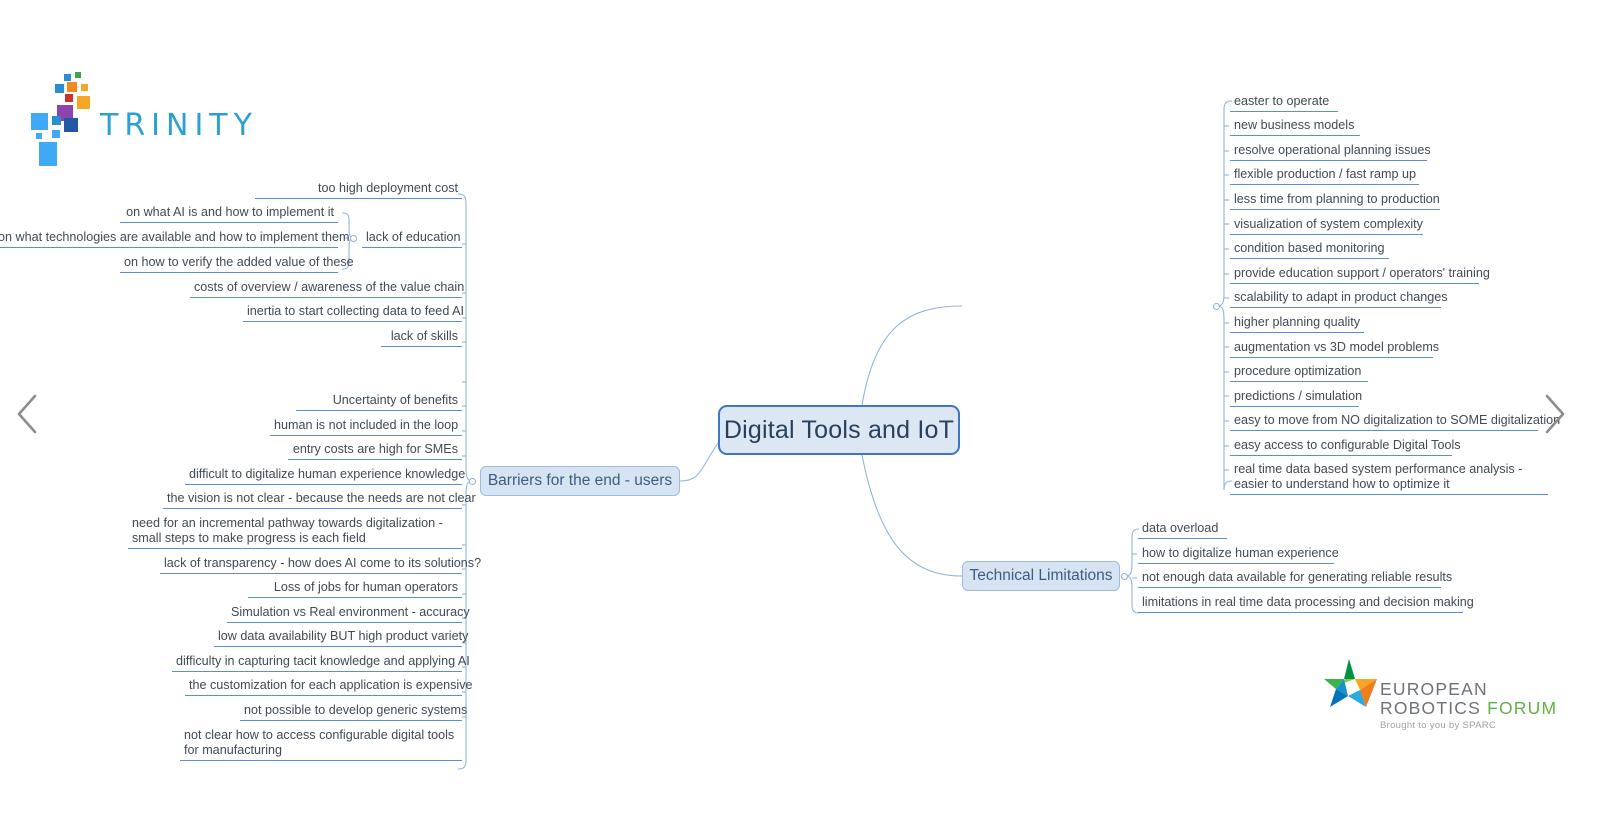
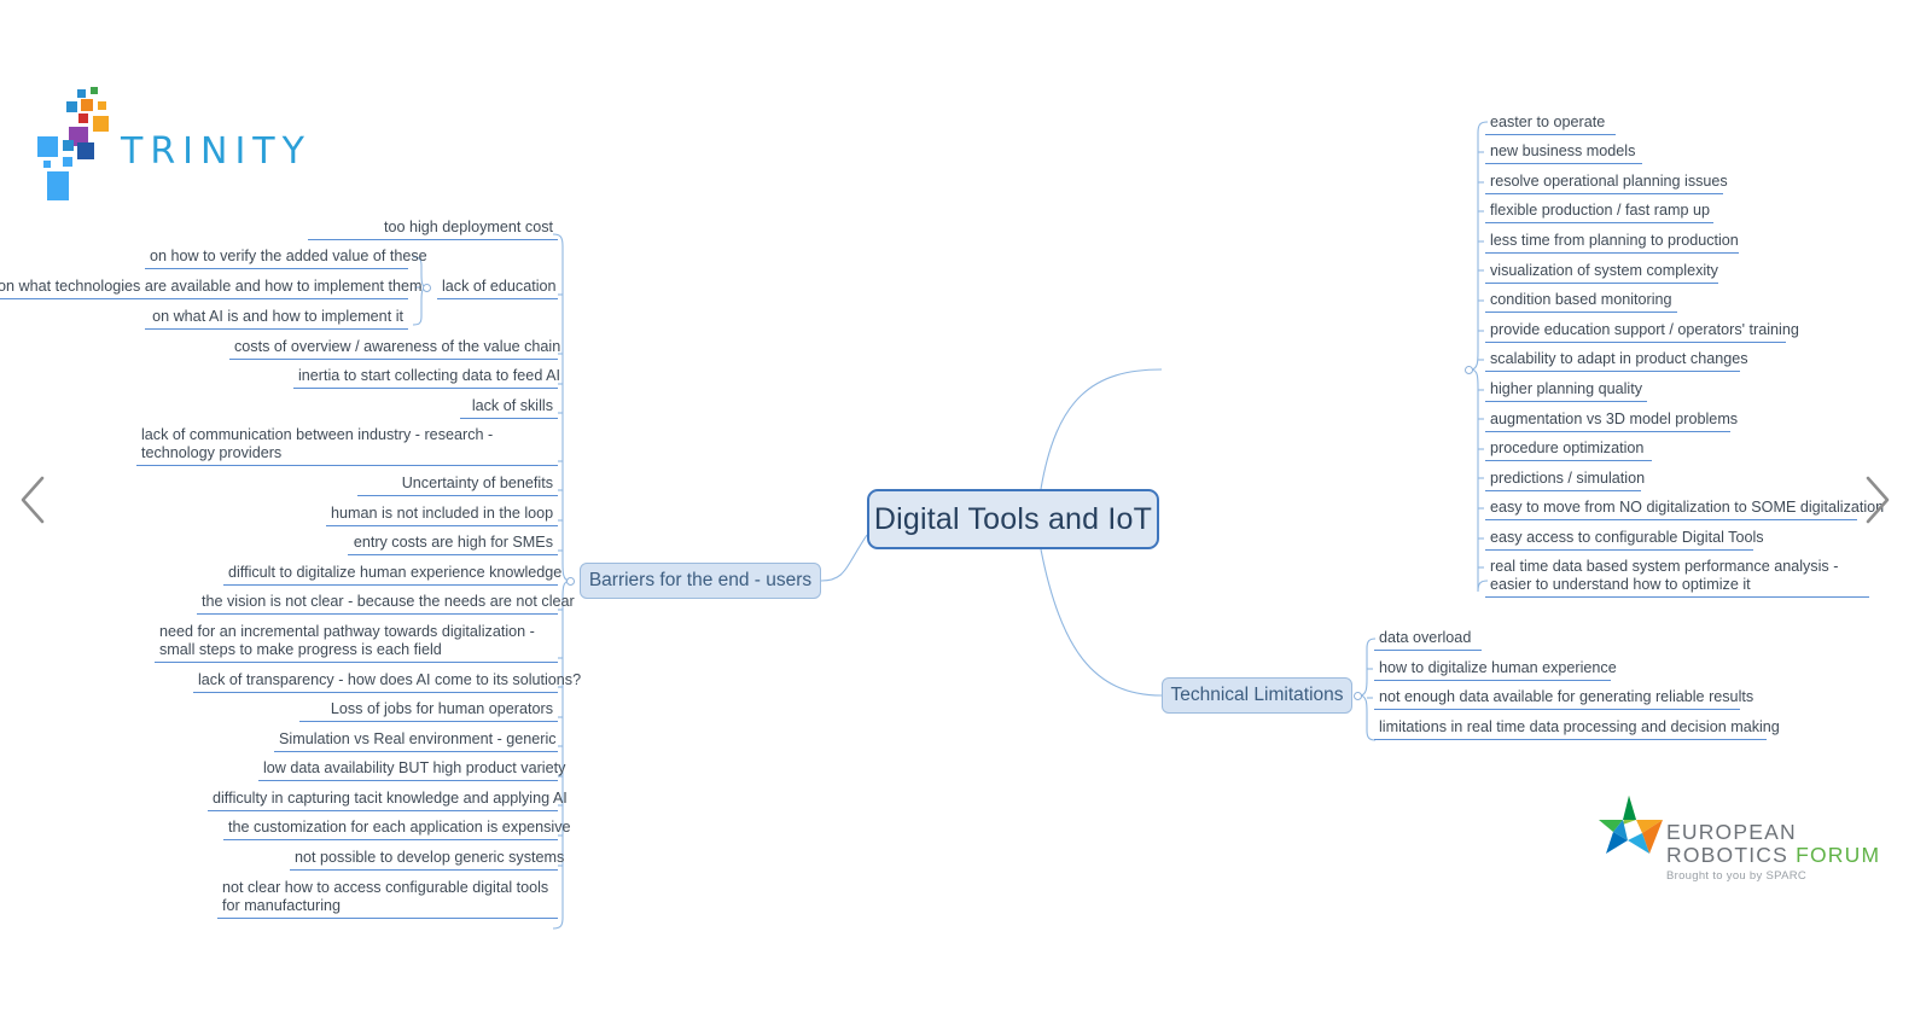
  Digital Tools and IoT
  Barriers for the end - users
  Technical Limitations
  too high deployment cost
  lack of education
- on what AI is and how to implement it
+ on how to verify the added value of these
  on what technologies are available and how to implement them
- on how to verify the added value of these
+ on what AI is and how to implement it
  costs of overview / awareness of the value chain
  inertia to start collecting data to feed AI
  lack of skills
+ lack of communication between industry - research - technology providers
  Uncertainty of benefits
  human is not included in the loop
  entry costs are high for SMEs
  difficult to digitalize human experience knowledge
  the vision is not clear - because the needs are not clear
  need for an incremental pathway towards digitalization - small steps to make progress is each field
  lack of transparency - how does AI come to its solutions?
  Loss of jobs for human operators
- Simulation vs Real environment - accuracy
+ Simulation vs Real environment - generic
  low data availability BUT high product variety
  difficulty in capturing tacit knowledge and applying AI
  the customization for each application is expensive
  not possible to develop generic systems
  not clear how to access configurable digital tools for manufacturing
  easter to operate
  new business models
  resolve operational planning issues
  flexible production / fast ramp up
  less time from planning to production
  visualization of system complexity
  condition based monitoring
  provide education support / operators' training
  scalability to adapt in product changes
  higher planning quality
  augmentation vs 3D model problems
  procedure optimization
  predictions / simulation
  easy to move from NO digitalization to SOME digitalizatio
  easy access to configurable Digital Tools
  real time data based system performance analysis - easier to understand how to optimize it
  data overload
  how to digitalize human experience
  not enough data available for generating reliable results
  limitations in real time data processing and decision making
  TRINITY
  EUROPEAN
  ROBOTICS FORUM
  Brought to you by SPARC
